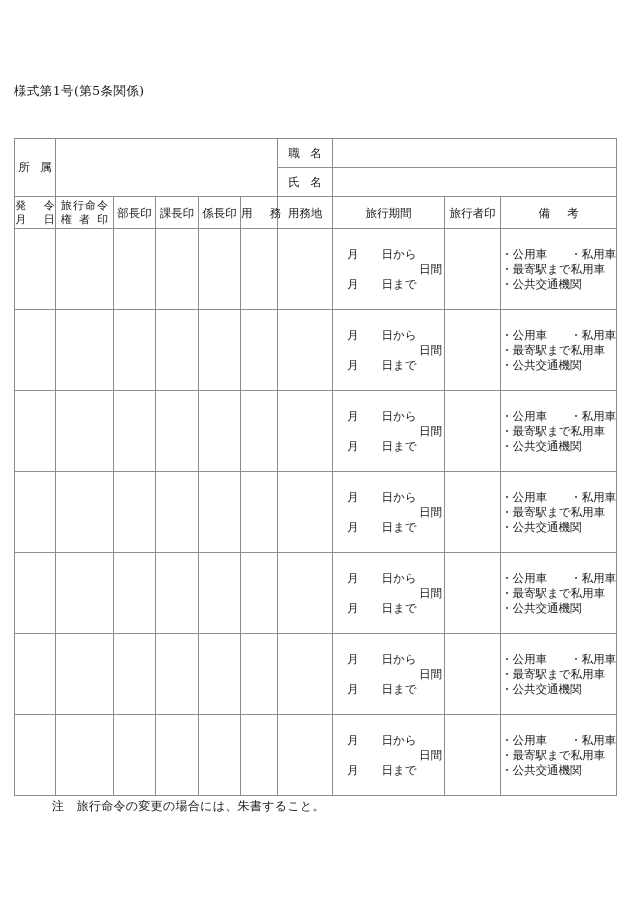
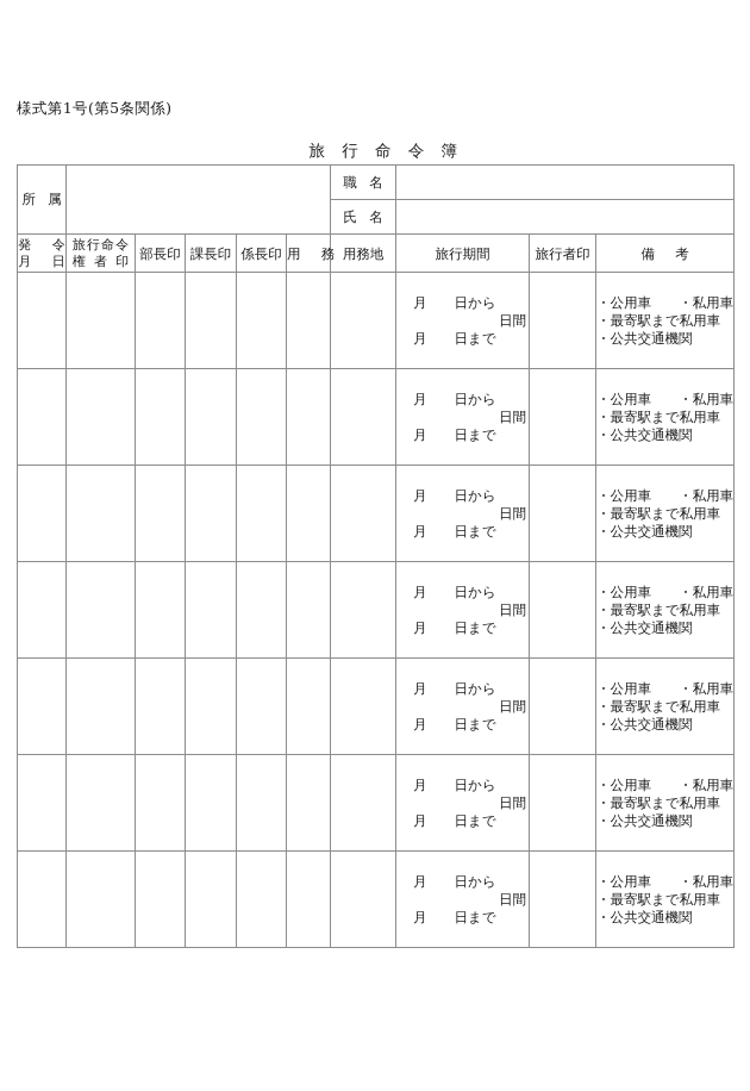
  様式第1号(第5条関係)
+ 旅 行 命 令 簿
  所属		職名
  氏名
  発令 月日	旅行命令 権者印	部長印	課長印	係長印	用務	用務地	旅行期間	旅行者印	備考
  							月 日から日間月 日まで		・公用車 ・私用車・最寄駅まで私用車・公共交通機関
  							月 日から日間月 日まで		・公用車 ・私用車・最寄駅まで私用車・公共交通機関
  							月 日から日間月 日まで		・公用車 ・私用車・最寄駅まで私用車・公共交通機関
  							月 日から日間月 日まで		・公用車 ・私用車・最寄駅まで私用車・公共交通機関
  							月 日から日間月 日まで		・公用車 ・私用車・最寄駅まで私用車・公共交通機関
  							月 日から日間月 日まで		・公用車 ・私用車・最寄駅まで私用車・公共交通機関
  							月 日から日間月 日まで		・公用車 ・私用車・最寄駅まで私用車・公共交通機関
- 注 旅行命令の変更の場合には、朱書すること。
